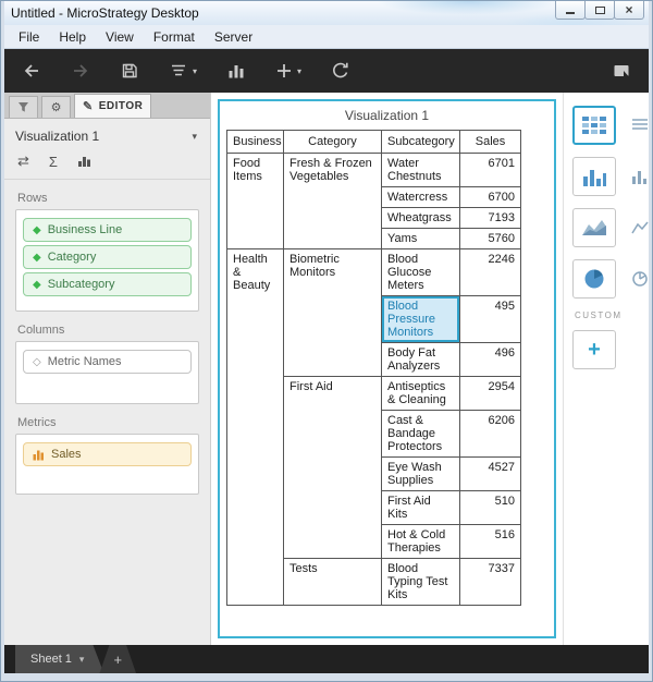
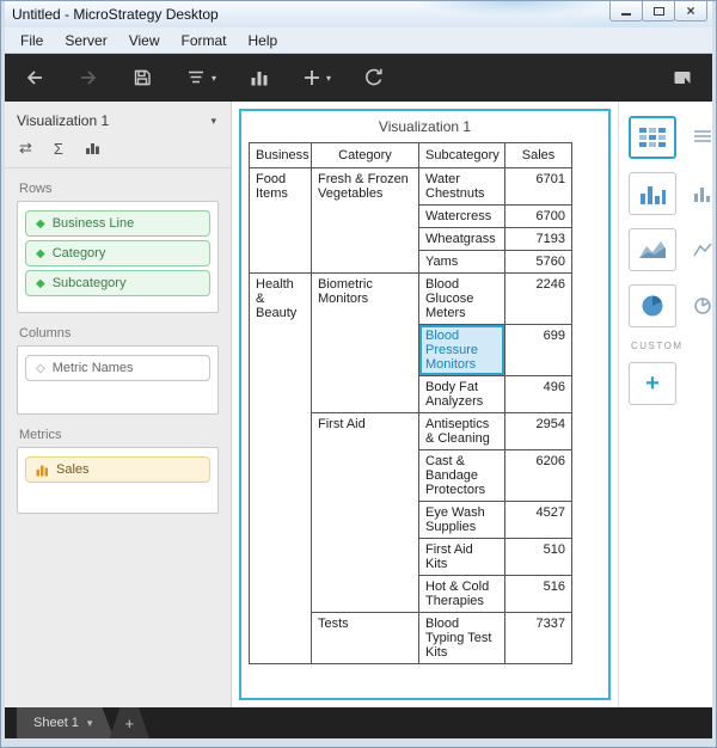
  Untitled - MicroStrategy Desktop
  ×
  File
- Help
+ Server
  View
  Format
- Server
+ Help
  ▾
  ▾
- ⚙
- ✎
- EDITOR
  Visualization 1
  ▾
  ⇄
  Σ
  Rows
  ◆
  Business Line
  ◆
  Category
  ◆
  Subcategory
  Columns
  ◇
  Metric Names
  Metrics
  Sales
  Visualization 1
  Business	Category	Subcategory	Sales
  Food Items	Fresh & Frozen Vegetables	Water Chestnuts	6701
  Watercress	6700
  Wheatgrass	7193
  Yams	5760
  Health & Beauty	Biometric Monitors	Blood Glucose Meters	2246
- Blood Pressure Monitors	495
+ Blood Pressure Monitors	699
  Body Fat Analyzers	496
  First Aid	Antiseptics & Cleaning	2954
  Cast & Bandage Protectors	6206
  Eye Wash Supplies	4527
  First Aid Kits	510
  Hot & Cold Therapies	516
  Tests	Blood Typing Test Kits	7337
  CUSTOM
  +
  Sheet 1
  ▾
  +
